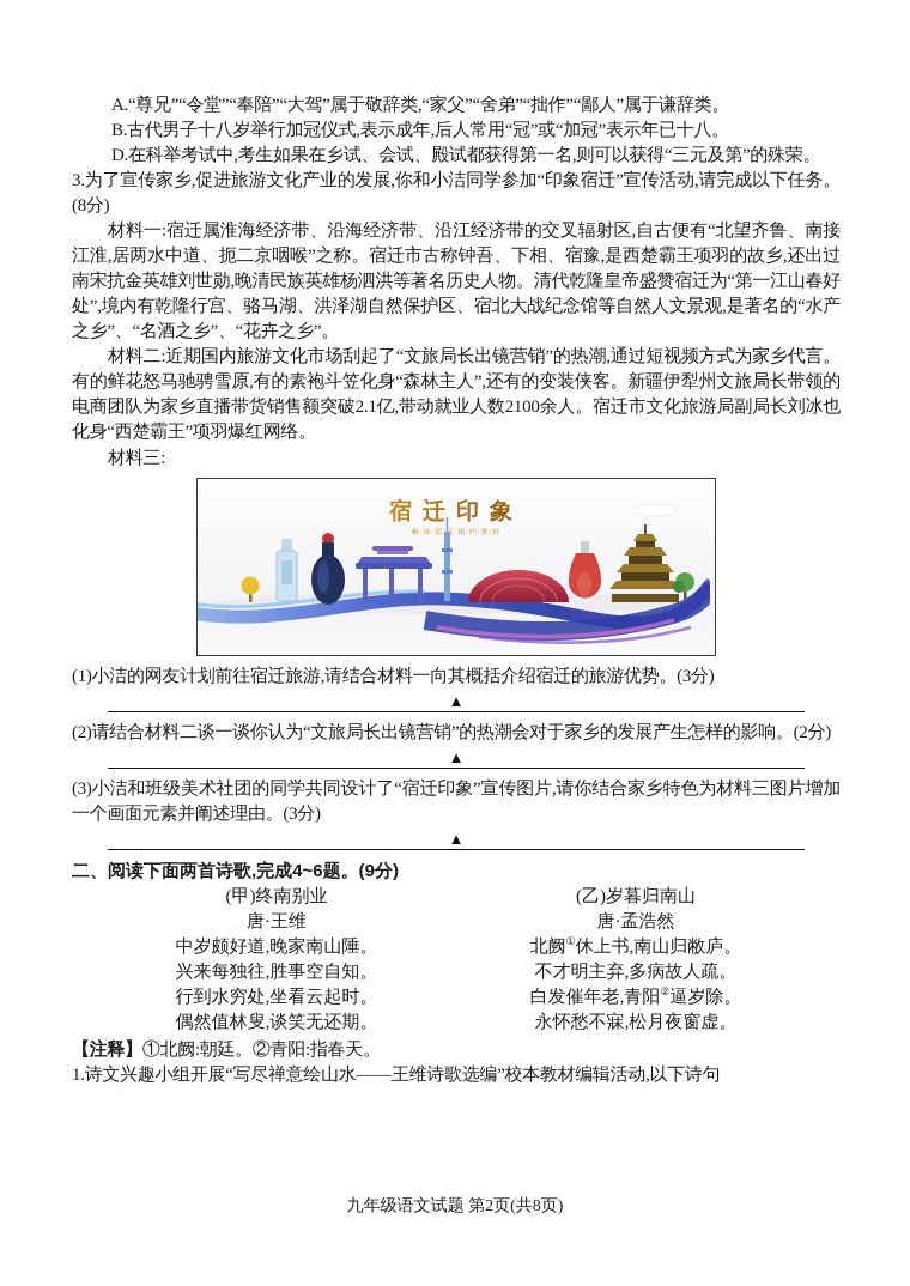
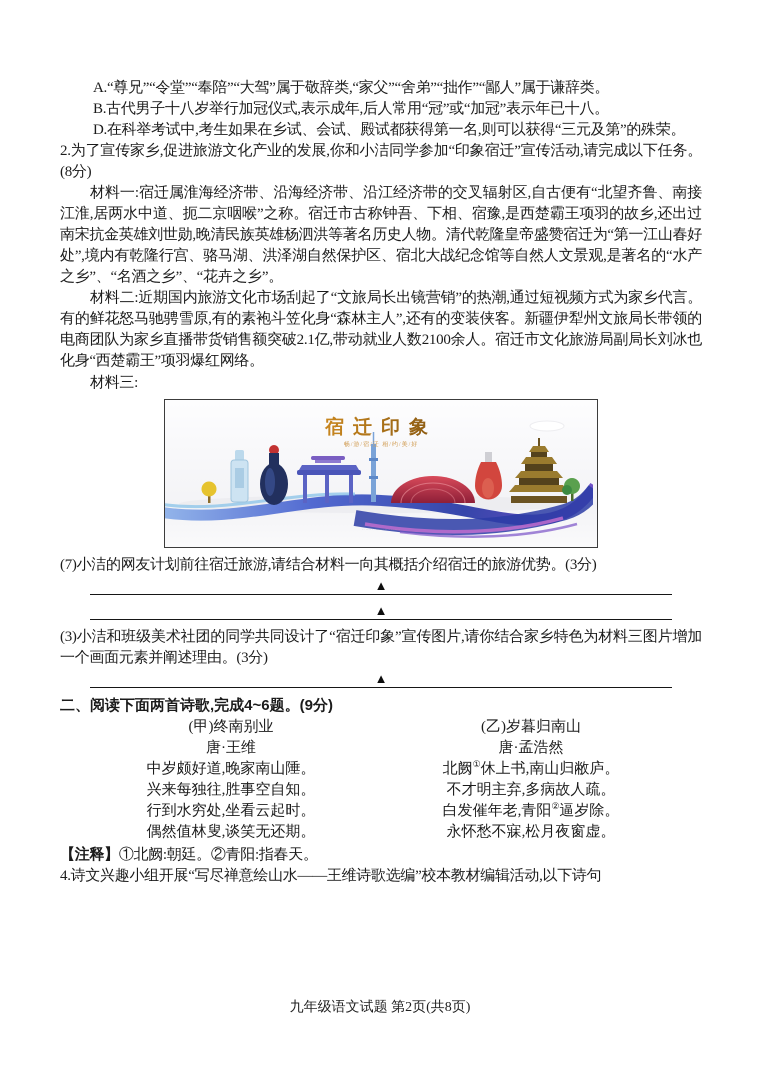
  A.“尊兄”“令堂”“奉陪”“大驾”属于敬辞类,“家父”“舍弟”“拙作”“鄙人”属于谦辞类。
  B.古代男子十八岁举行加冠仪式,表示成年,后人常用“冠”或“加冠”表示年已十八。
  D.在科举考试中,考生如果在乡试、会试、殿试都获得第一名,则可以获得“三元及第”的殊荣。
- 3.为了宣传家乡,促进旅游文化产业的发展,你和小洁同学参加“印象宿迁”宣传活动,请完成以下任务。(8分)
+ 2.为了宣传家乡,促进旅游文化产业的发展,你和小洁同学参加“印象宿迁”宣传活动,请完成以下任务。(8分)
  材料一:宿迁属淮海经济带、沿海经济带、沿江经济带的交叉辐射区,自古便有“北望齐鲁、南接江淮,居两水中道、扼二京咽喉”之称。宿迁市古称钟吾、下相、宿豫,是西楚霸王项羽的故乡,还出过南宋抗金英雄刘世勋,晚清民族英雄杨泗洪等著名历史人物。清代乾隆皇帝盛赞宿迁为“第一江山春好处”,境内有乾隆行宫、骆马湖、洪泽湖自然保护区、宿北大战纪念馆等自然人文景观,是著名的“水产之乡”、“名酒之乡”、“花卉之乡”。
  材料二:近期国内旅游文化市场刮起了“文旅局长出镜营销”的热潮,通过短视频方式为家乡代言。有的鲜花怒马驰骋雪原,有的素袍斗笠化身“森林主人”,还有的变装侠客。新疆伊犁州文旅局长带领的电商团队为家乡直播带货销售额突破2.1亿,带动就业人数2100余人。宿迁市文化旅游局副局长刘冰也化身“西楚霸王”项羽爆红网络。
  材料三:
  宿迁印象
- (1)小洁的网友计划前往宿迁旅游,请结合材料一向其概括介绍宿迁的旅游优势。(3分)
+ (7)小洁的网友计划前往宿迁旅游,请结合材料一向其概括介绍宿迁的旅游优势。(3分)
  ▲
- (2)请结合材料二谈一谈你认为“文旅局长出镜营销”的热潮会对于家乡的发展产生怎样的影响。(2分)
  ▲
  (3)小洁和班级美术社团的同学共同设计了“宿迁印象”宣传图片,请你结合家乡特色为材料三图片增加一个画面元素并阐述理由。(3分)
  ▲
  二、阅读下面两首诗歌,完成4~6题。(9分)
  (甲)终南别业
  唐·王维
  中岁颇好道,晚家南山陲。
  兴来每独往,胜事空自知。
  行到水穷处,坐看云起时。
  偶然值林叟,谈笑无还期。
  (乙)岁暮归南山
  唐·孟浩然
  北阙①休上书,南山归敝庐。
  不才明主弃,多病故人疏。
  白发催年老,青阳②逼岁除。
  永怀愁不寐,松月夜窗虚。
  【注释】①北阙:朝廷。②青阳:指春天。
- 1.诗文兴趣小组开展“写尽禅意绘山水——王维诗歌选编”校本教材编辑活动,以下诗句
+ 4.诗文兴趣小组开展“写尽禅意绘山水——王维诗歌选编”校本教材编辑活动,以下诗句
  九年级语文试题 第2页(共8页)
